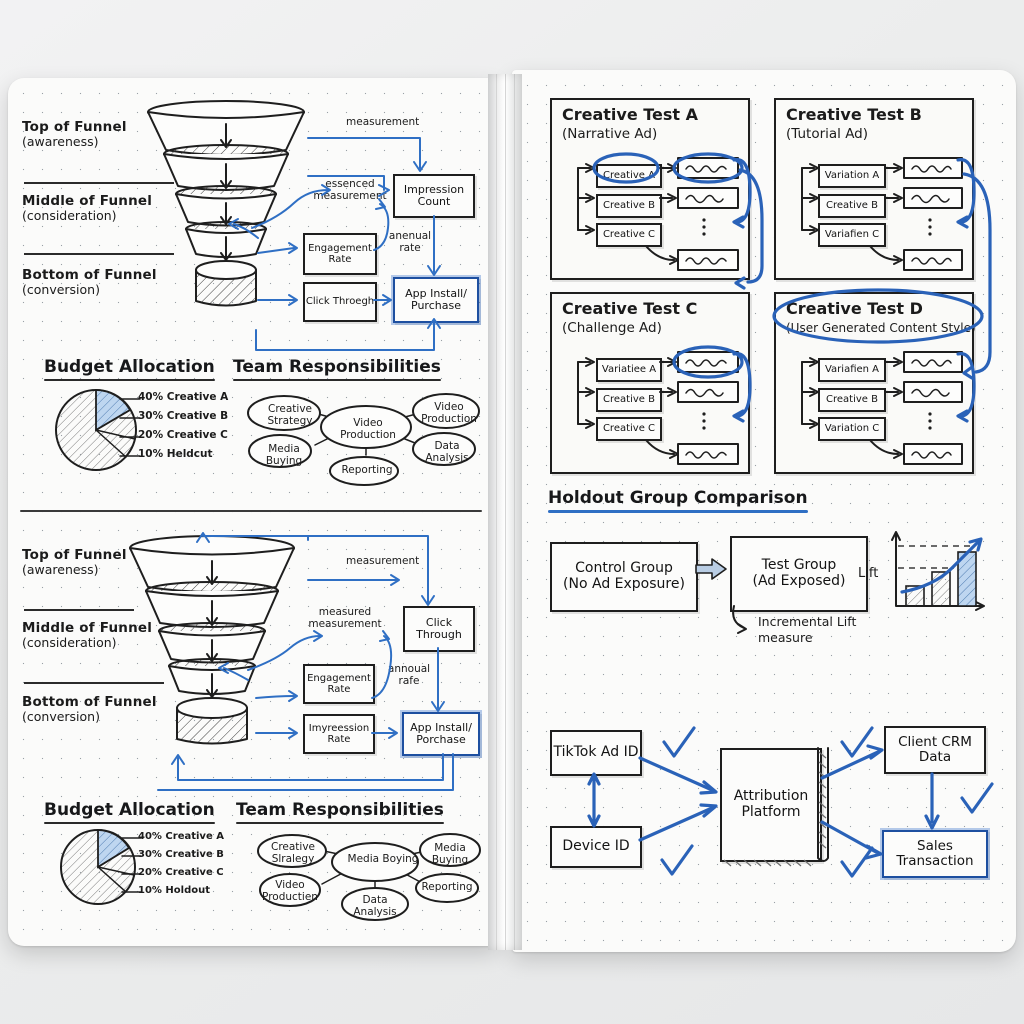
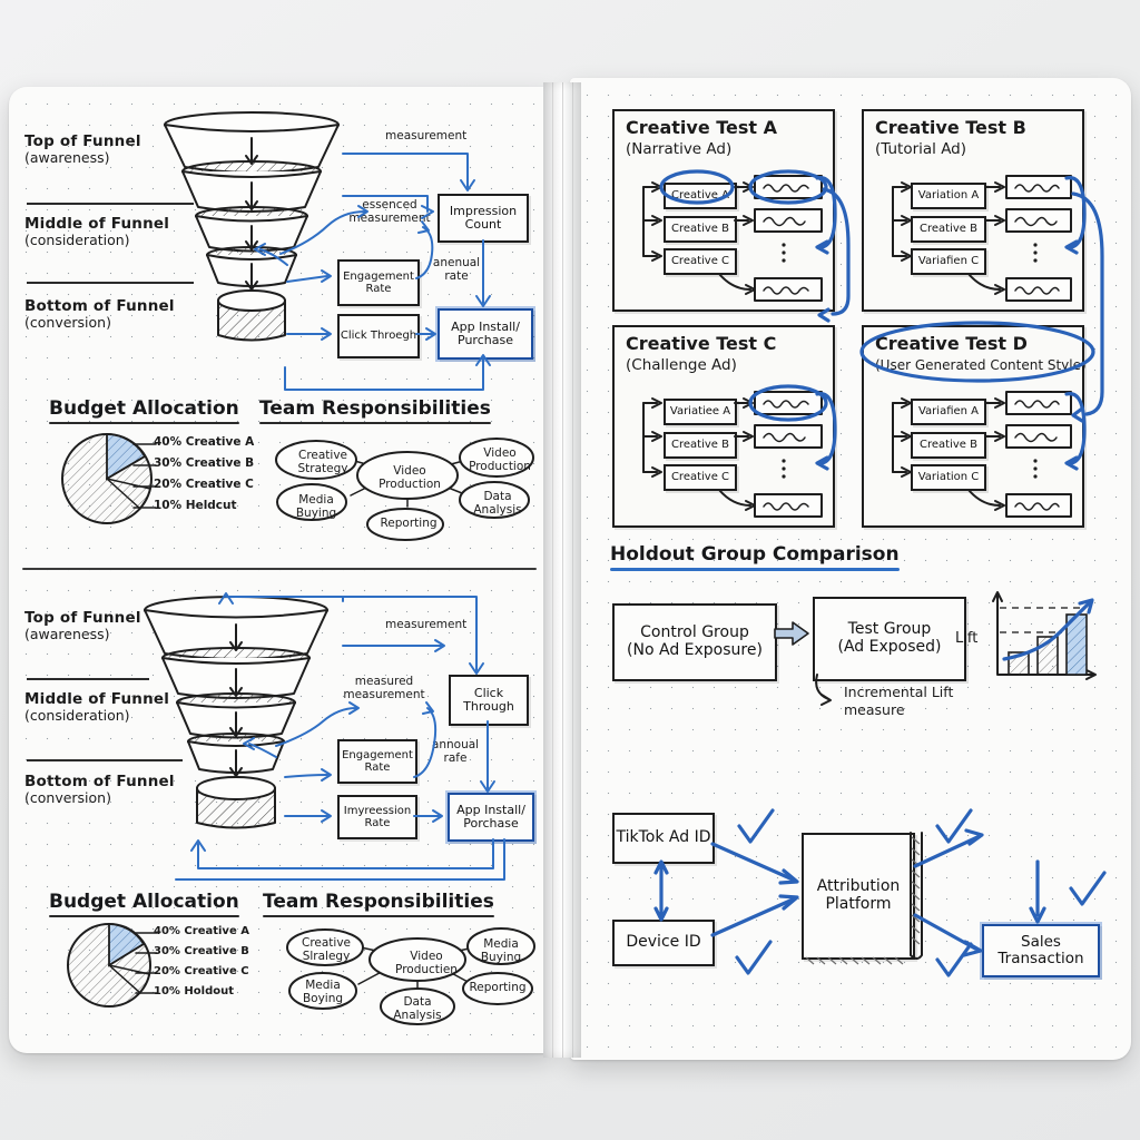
  Top of Funnel
  (awareness)
  Middle of Funnel
  (consideration)
  Bottom of Funnel
  (conversion)
  Impression Count
  Engagement Rate
  Click Throegh
  App Install/ Purchase
  measurement
  essenced measuremet
  anenual rate
  Budget Allocation
  40% Creative A
  30% Creative B
  20% Creative C
  10% Heldcut
  Team Responsibilities
  Creative Strategy
  Media Buying
  Reporting
  Video Production
  Video Production
  Data Analysis
  Top of Funnel
  (awareness)
  Middle of Funnel
  (consideration)
  Bottom of Funnel
  (conversion)
  Click Through
  Engagement Rate
  Imyreession Rate
  App Install/ Porchase
  measurement
  measured measurement
  annoual rafe
  Budget Allocation
  40% Creative A
  30% Creative B
  20% Creative C
  10% Holdout
  Team Responsibilities
  Creative Slralegy
- Media Boying
+ Video Productien
  Media Buying
- Video Productien
+ Media Boying
  Data Analysis
  Reporting
  Creative Test A
  (Narrative Ad)
  Creative
  Creative B
  Creative C
  Creative Test B
  (Tutorial Ad)
  Variation A
  Creative B
  Variafien C
  Creative Test C
  (Challenge Ad)
  Variatiee A
  Creative B
  Creative C
  Creative Test D
  User Generated Content Styl
  Variafien A
  Creative B
  Variation C
  Holdout Group Comparison
  Control Group
  (No Ad Exposure)
  Test Group
  (Ad Exposed)
  Incremental Lift measure
  Lift
  TikTok Ad ID
  Device ID
  Attribution Platform
- Client CRM Data
  Sales Transaction
